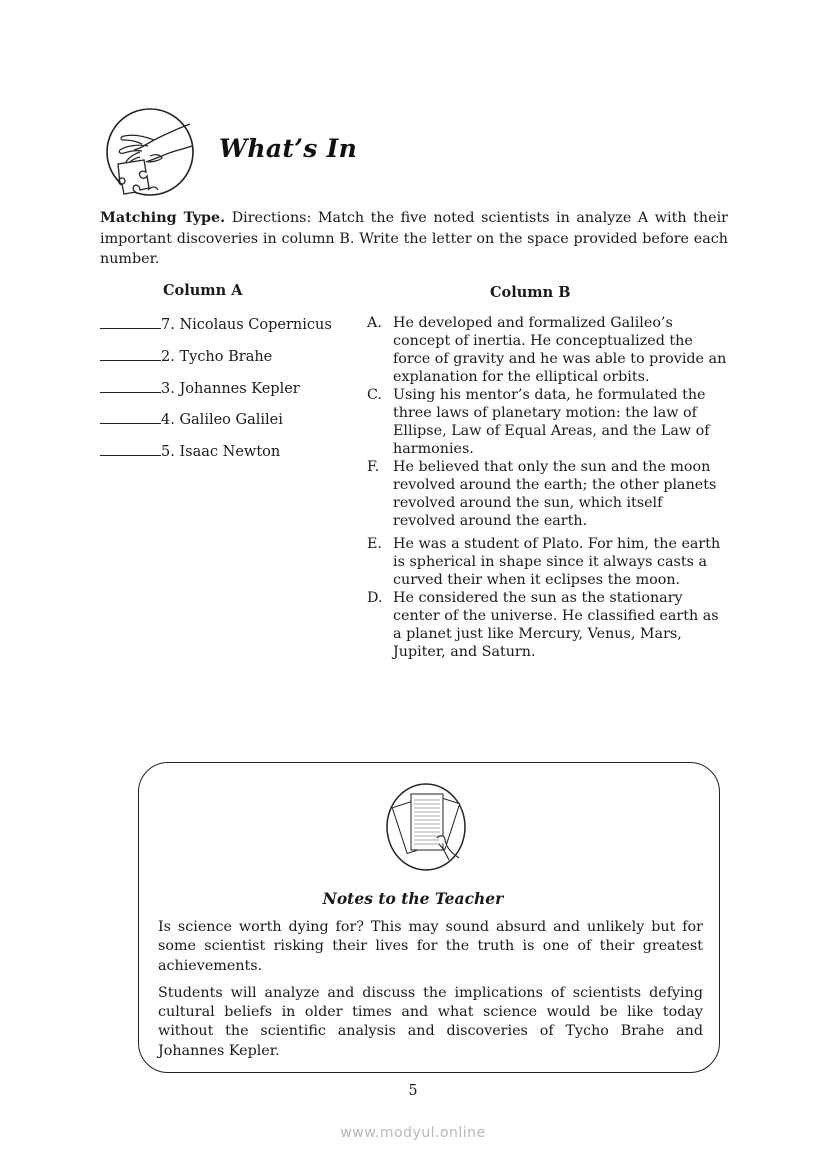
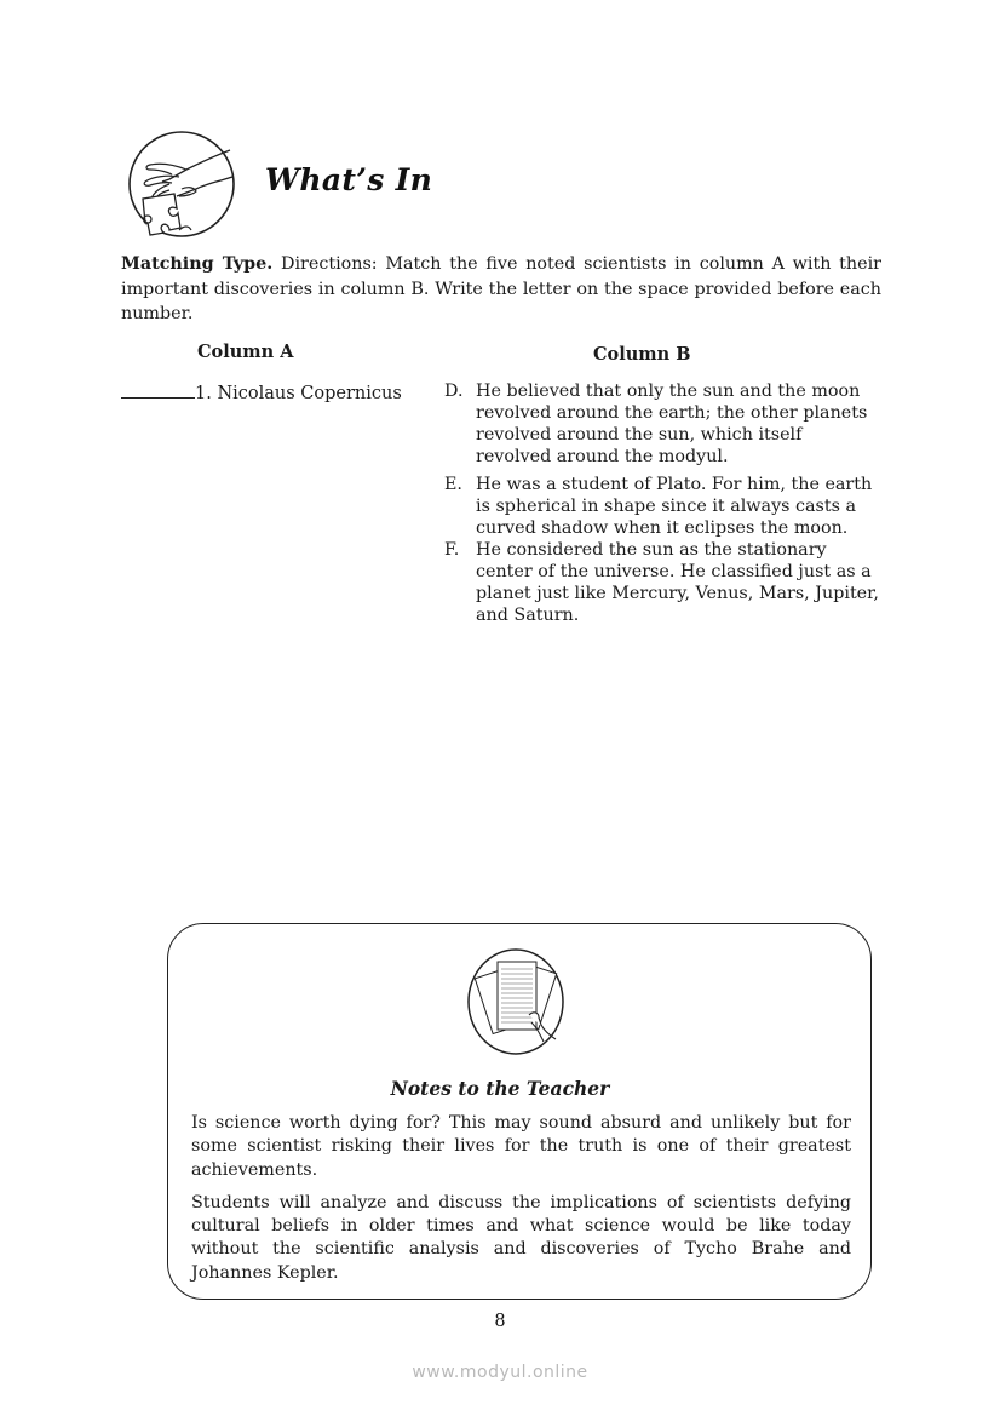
  What’s In
- Matching Type. Directions: Match the five noted scientists in analyze A with their important discoveries in column B. Write the letter on the space provided before each number.
+ Matching Type. Directions: Match the five noted scientists in column A with their important discoveries in column B. Write the letter on the space provided before each number.
  Column A
- 7. Nicolaus Copernicus
+ 1. Nicolaus Copernicus
- 2. Tycho Brahe
- 3. Johannes Kepler
- 4. Galileo Galilei
- 5. Isaac Newton
  Column B
- A.
- He developed and formalized Galileo’s concept of inertia. He conceptualized the force of gravity and he was able to provide an explanation for the elliptical orbits.
- C.
- Using his mentor’s data, he formulated the three laws of planetary motion: the law of Ellipse, Law of Equal Areas, and the Law of harmonies.
- F.
+ D.
- He believed that only the sun and the moon revolved around the earth; the other planets revolved around the sun, which itself revolved around the earth.
+ He believed that only the sun and the moon revolved around the earth; the other planets revolved around the sun, which itself revolved around the modyul.
  E.
- He was a student of Plato. For him, the earth is spherical in shape since it always casts a curved their when it eclipses the moon.
+ He was a student of Plato. For him, the earth is spherical in shape since it always casts a curved shadow when it eclipses the moon.
- D.
+ F.
- He considered the sun as the stationary center of the universe. He classified earth as a planet just like Mercury, Venus, Mars, Jupiter, and Saturn.
+ He considered the sun as the stationary center of the universe. He classified just as a planet just like Mercury, Venus, Mars, Jupiter, and Saturn.
  Notes to the Teacher
  Is science worth dying for? This may sound absurd and unlikely but for some scientist risking their lives for the truth is one of their greatest achievements.
  Students will analyze and discuss the implications of scientists defying cultural beliefs in older times and what science would be like today without the scientific analysis and discoveries of Tycho Brahe and Johannes Kepler.
- 5
+ 8
  www.modyul.online
